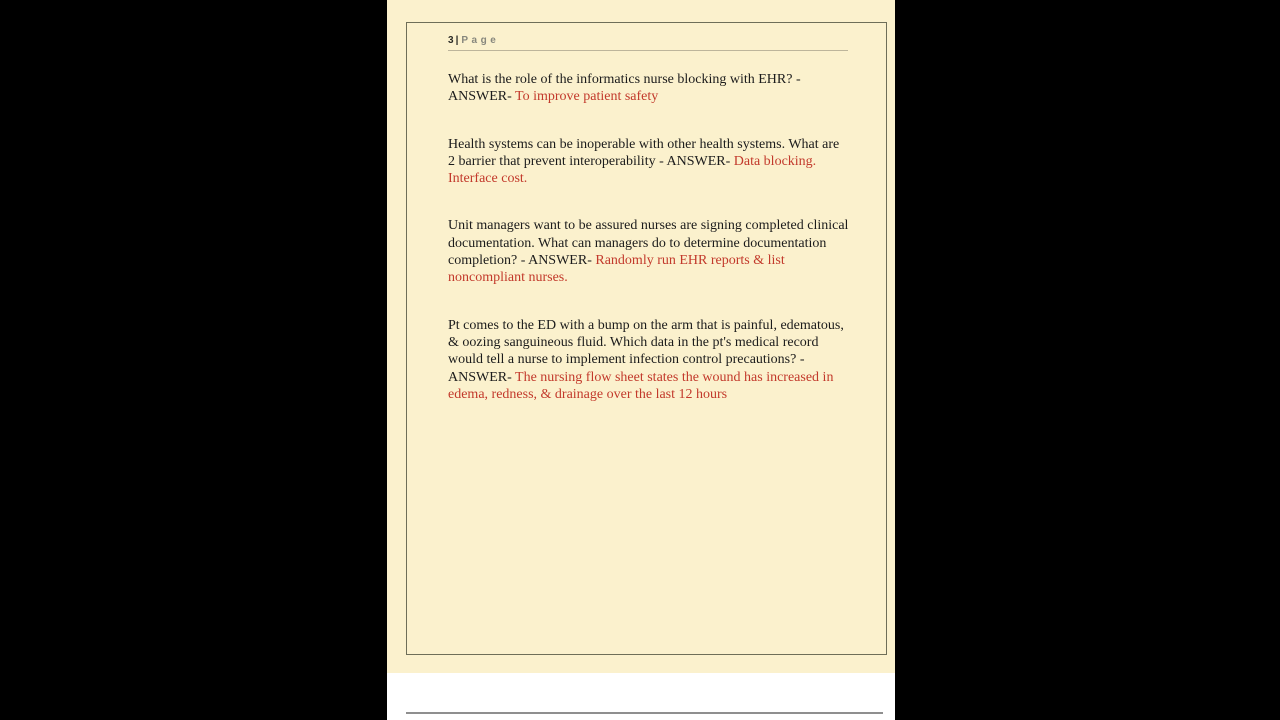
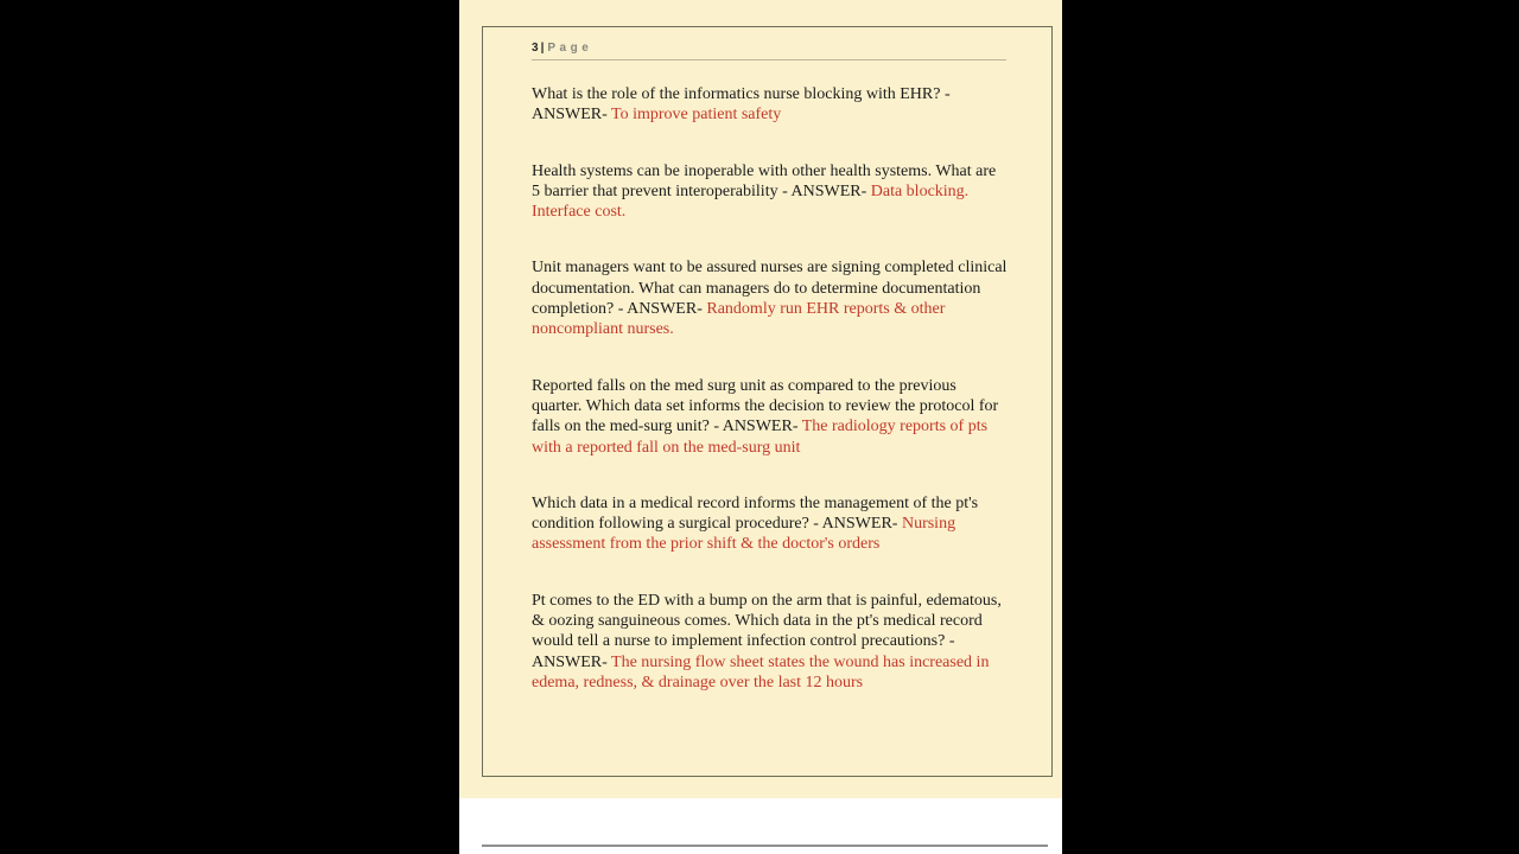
  3 | Page
  What is the role of the informatics nurse blocking with EHR? - ANSWER- To improve patient safety
- Health systems can be inoperable with other health systems. What are 2 barrier that prevent interoperability - ANSWER- Data blocking. Interface cost.
+ Health systems can be inoperable with other health systems. What are 5 barrier that prevent interoperability - ANSWER- Data blocking. Interface cost.
- Unit managers want to be assured nurses are signing completed clinical documentation. What can managers do to determine documentation completion? - ANSWER- Randomly run EHR reports & list noncompliant nurses.
+ Unit managers want to be assured nurses are signing completed clinical documentation. What can managers do to determine documentation completion? - ANSWER- Randomly run EHR reports & other noncompliant nurses.
+ Reported falls on the med surg unit as compared to the previous quarter. Which data set informs the decision to review the protocol for falls on the med-surg unit? - ANSWER- The radiology reports of pts with a reported fall on the med-surg unit
+ Which data in a medical record informs the management of the pt's condition following a surgical procedure? - ANSWER- Nursing assessment from the prior shift & the doctor's orders
- Pt comes to the ED with a bump on the arm that is painful, edematous, & oozing sanguineous fluid. Which data in the pt's medical record would tell a nurse to implement infection control precautions? - ANSWER- The nursing flow sheet states the wound has increased in edema, redness, & drainage over the last 12 hours
+ Pt comes to the ED with a bump on the arm that is painful, edematous, & oozing sanguineous comes. Which data in the pt's medical record would tell a nurse to implement infection control precautions? - ANSWER- The nursing flow sheet states the wound has increased in edema, redness, & drainage over the last 12 hours
